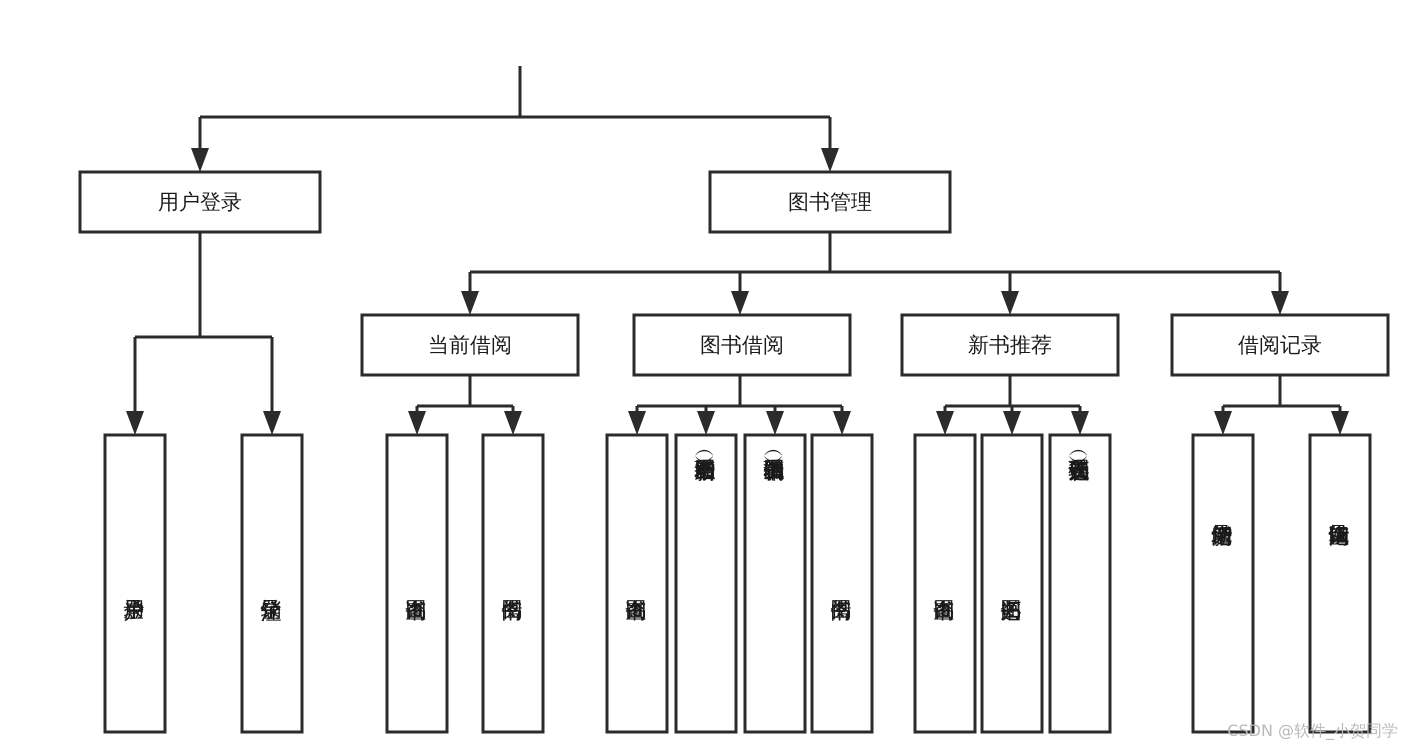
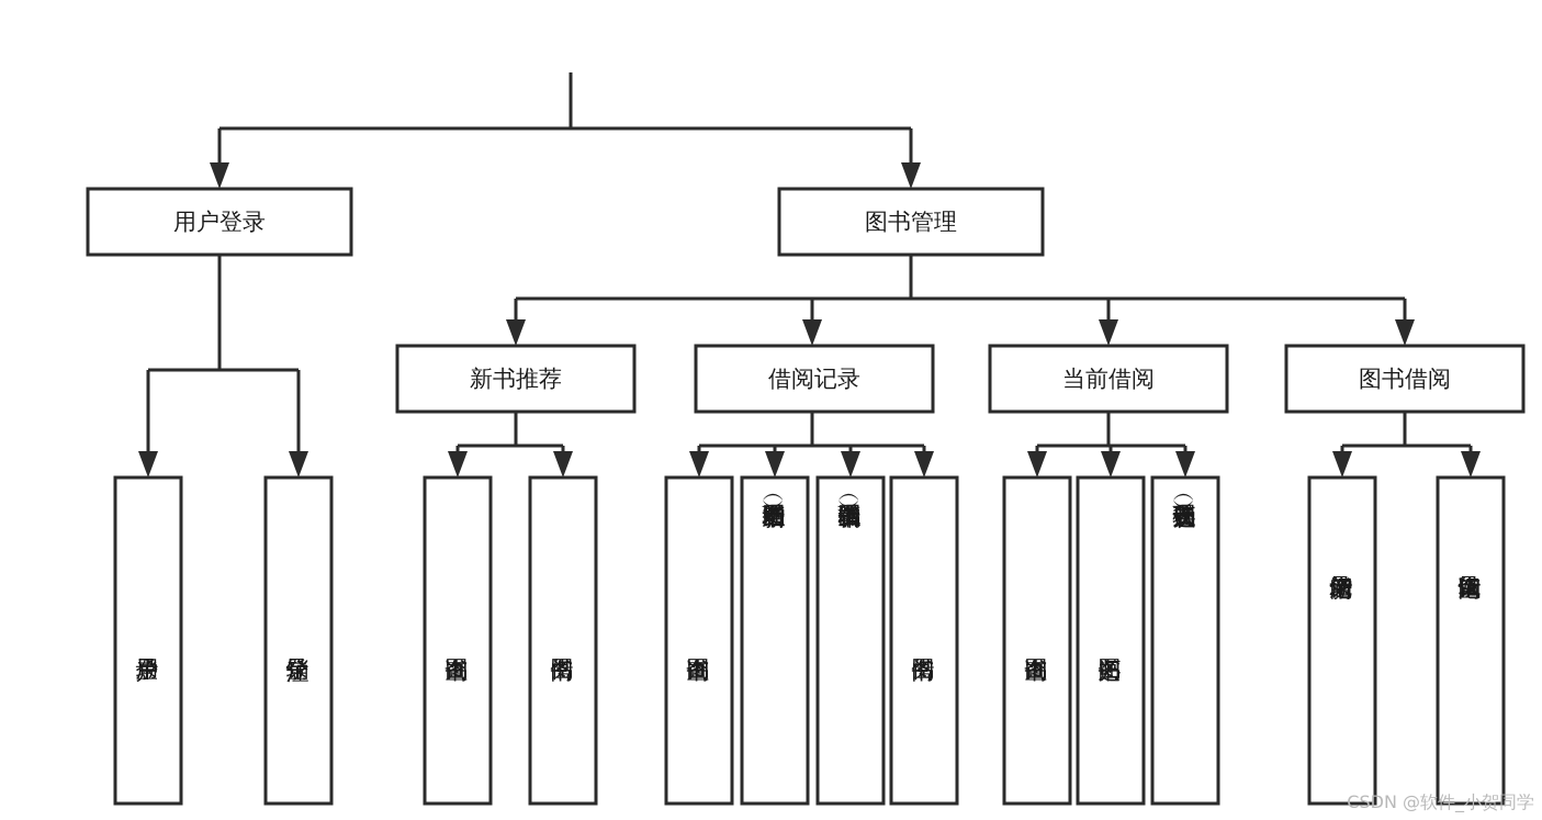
  用户登录
  图书管理
- 当前借阅
+ 新书推荐
- 图书借阅
+ 借阅记录
- 新书推荐
+ 当前借阅
- 借阅记录
+ 图书借阅
  CSDN @软件_小贺同学
